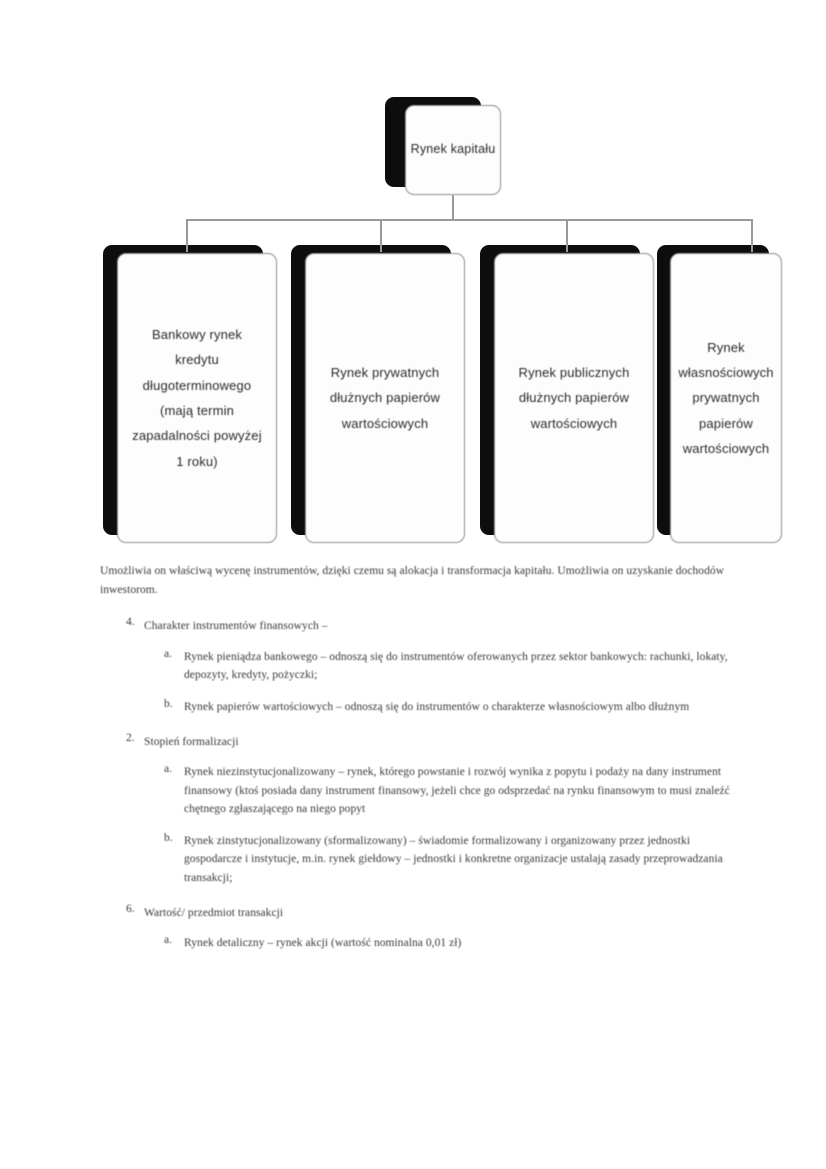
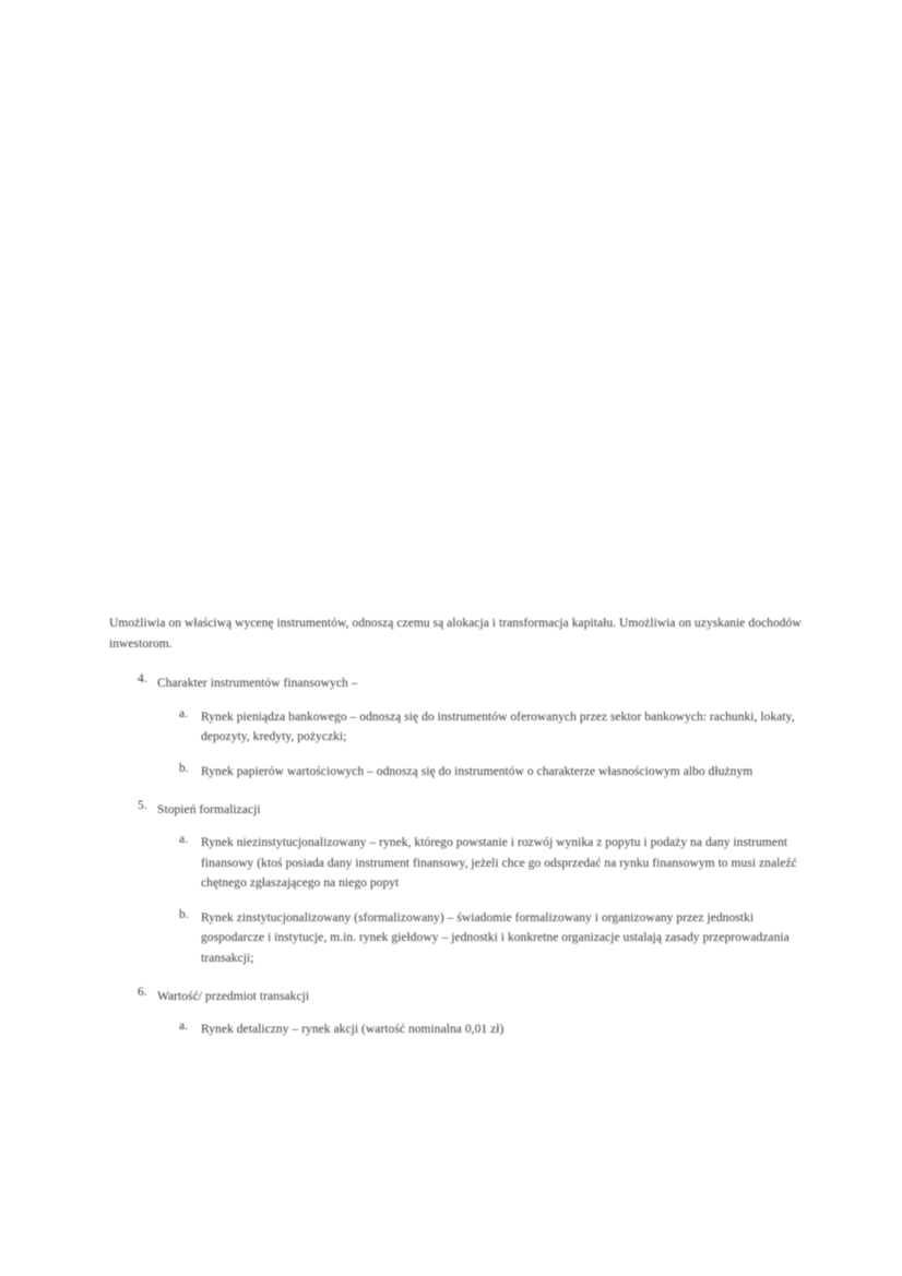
- Rynek kapitału
- Bankowy rynek kredytu długoterminowego (mają termin zapadalności powyżej 1 roku)
- Rynek prywatnych dłużnych papierów wartościowych
- Rynek publicznych dłużnych papierów wartościowych
- Rynek własnościowych prywatnych papierów wartościowych
- Umożliwia on właściwą wycenę instrumentów, dzięki czemu są alokacja i transformacja kapitału. Umożliwia on uzyskanie dochodów inwestorom.
+ Umożliwia on właściwą wycenę instrumentów, odnoszą czemu są alokacja i transformacja kapitału. Umożliwia on uzyskanie dochodów inwestorom.
  4.
  Charakter instrumentów finansowych –
  a.
  Rynek pieniądza bankowego – odnoszą się do instrumentów oferowanych przez sektor bankowych: rachunki, lokaty, depozyty, kredyty, pożyczki;
  b.
  Rynek papierów wartościowych – odnoszą się do instrumentów o charakterze własnościowym albo dłużnym
- 2.
+ 5.
  Stopień formalizacji
  a.
  Rynek niezinstytucjonalizowany – rynek, którego powstanie i rozwój wynika z popytu i podaży na dany instrument finansowy (ktoś posiada dany instrument finansowy, jeżeli chce go odsprzedać na rynku finansowym to musi znaleźć chętnego zgłaszającego na niego popyt
  b.
  Rynek zinstytucjonalizowany (sformalizowany) – świadomie formalizowany i organizowany przez jednostki gospodarcze i instytucje, m.in. rynek giełdowy – jednostki i konkretne organizacje ustalają zasady przeprowadzania transakcji;
  6.
  Wartość/ przedmiot transakcji
  a.
  Rynek detaliczny – rynek akcji (wartość nominalna 0,01 zł)
